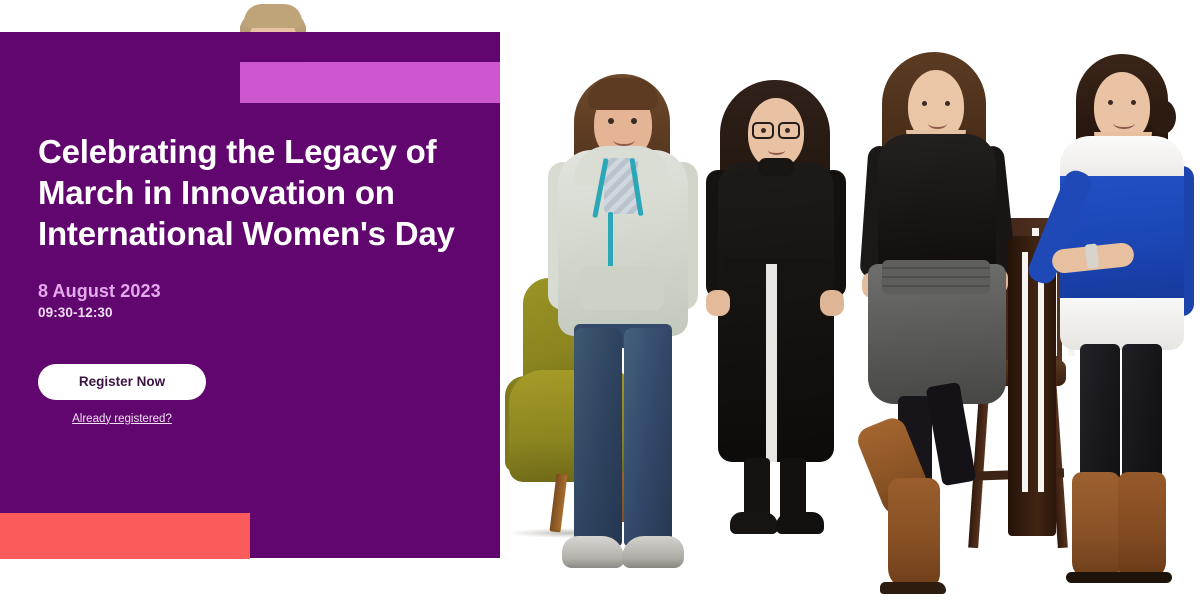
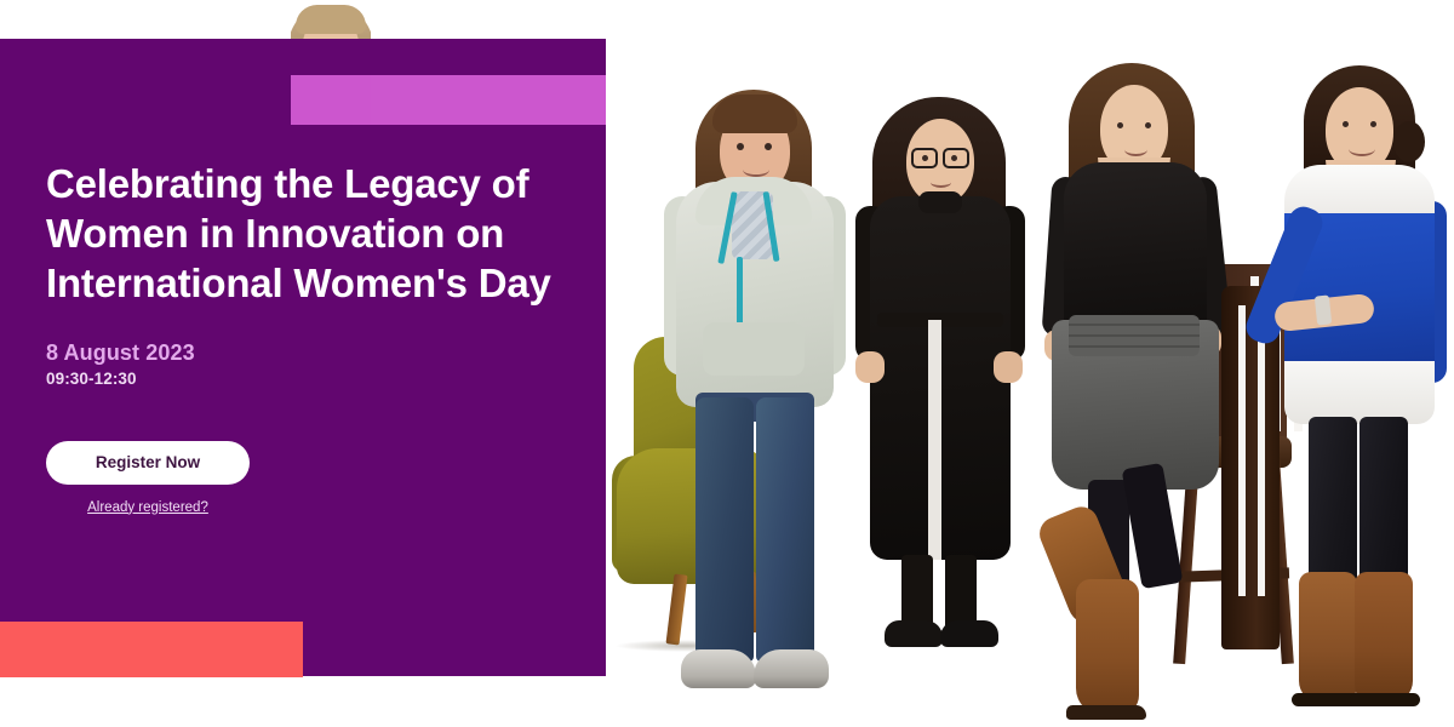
- Celebrating the Legacy of March in Innovation on International Women's Day
+ Celebrating the Legacy of Women in Innovation on International Women's Day
  8 August 2023
  09:30-12:30
  Register Now
  Already registered?
